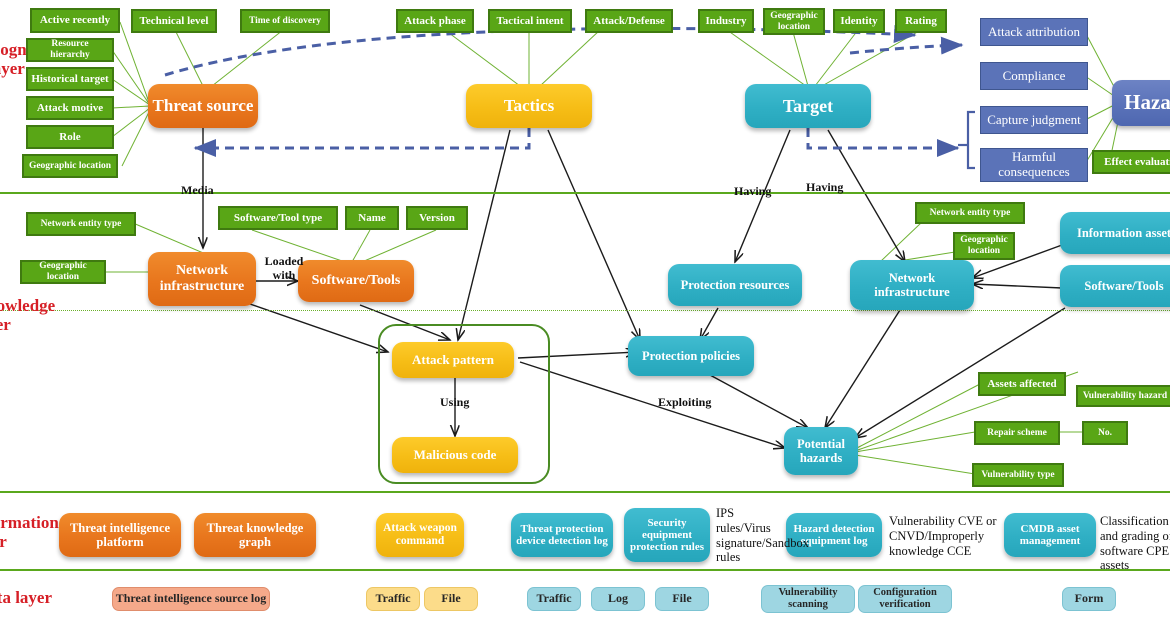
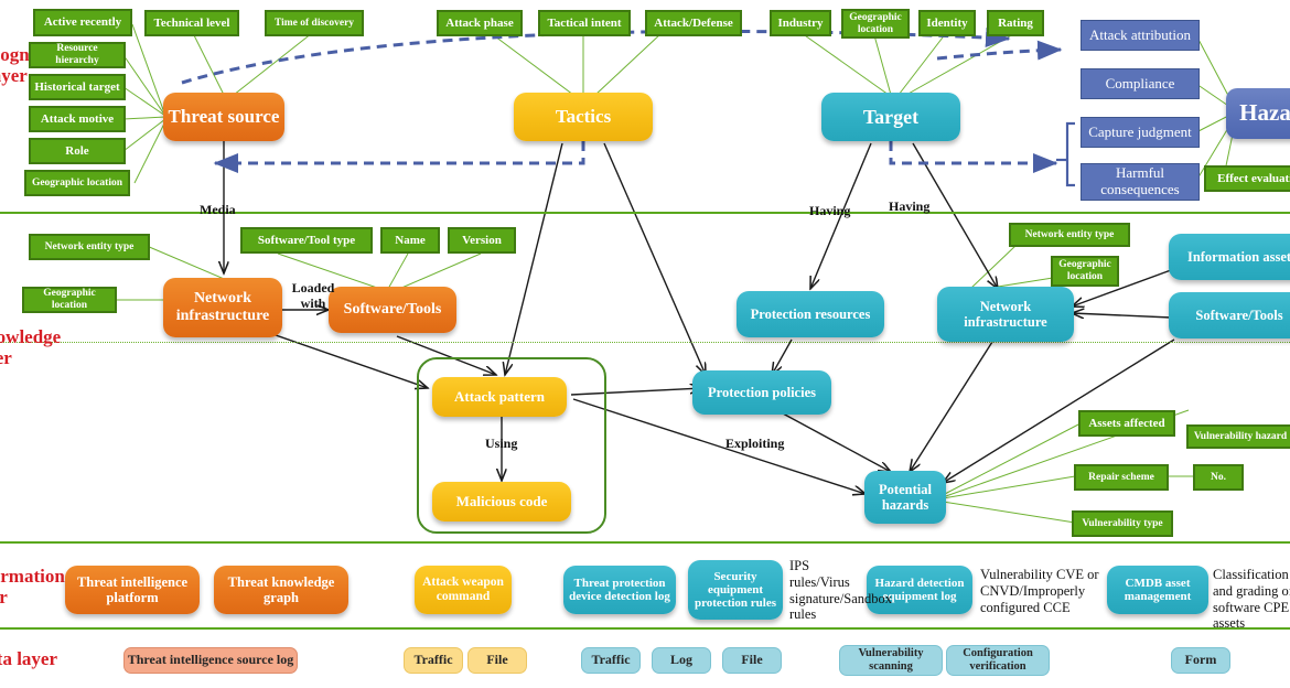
  owledge
  Active recently
  Resource hierarchy
  Historical target
  Attack motive
  Role
  Geographic location
  Technical level
  Time of discovery
  Attack phase
  Tactical intent
  Attack/Defense
  Industry
  Geographic location
  Identity
  Rating
  Threat source
  Tactics
  Target
  Attack attribution
  Compliance
  Capture judgment
  Harmful consequences
  Effect evaluat
  Network entity type
  Geographic location
  Software/Tool type
  Name
  Version
  Network entity type
  Geographic location
  Assets affected
  Vulnerability hazard
  Repair scheme
  No.
  Vulnerability type
  Network infrastructure
  Software/Tools
  Attack pattern
  Malicious code
  Protection resources
  Network infrastructure
  Information asset
  Software/Tools
  Protection policies
  Potential hazards
  Media
  Loaded with
  Having
  Having
  Using
  Exploiting
  Threat intelligence platform
  Threat knowledge graph
  Attack weapon command
  Threat protection device detection log
  Security equipment protection rules
  Hazard detection equipment log
  CMDB asset management
  IPS rules/Virus signature/Sandbox rules
- Vulnerability CVE or CNVD/Improperly knowledge CCE
+ Vulnerability CVE or CNVD/Improperly configured CCE
  Classification and grading o software CPE assets
  Threat intelligence source log
  Traffic
  File
  Traffic
  Log
  File
  Vulnerability scanning
  Configuration verification
  Form
